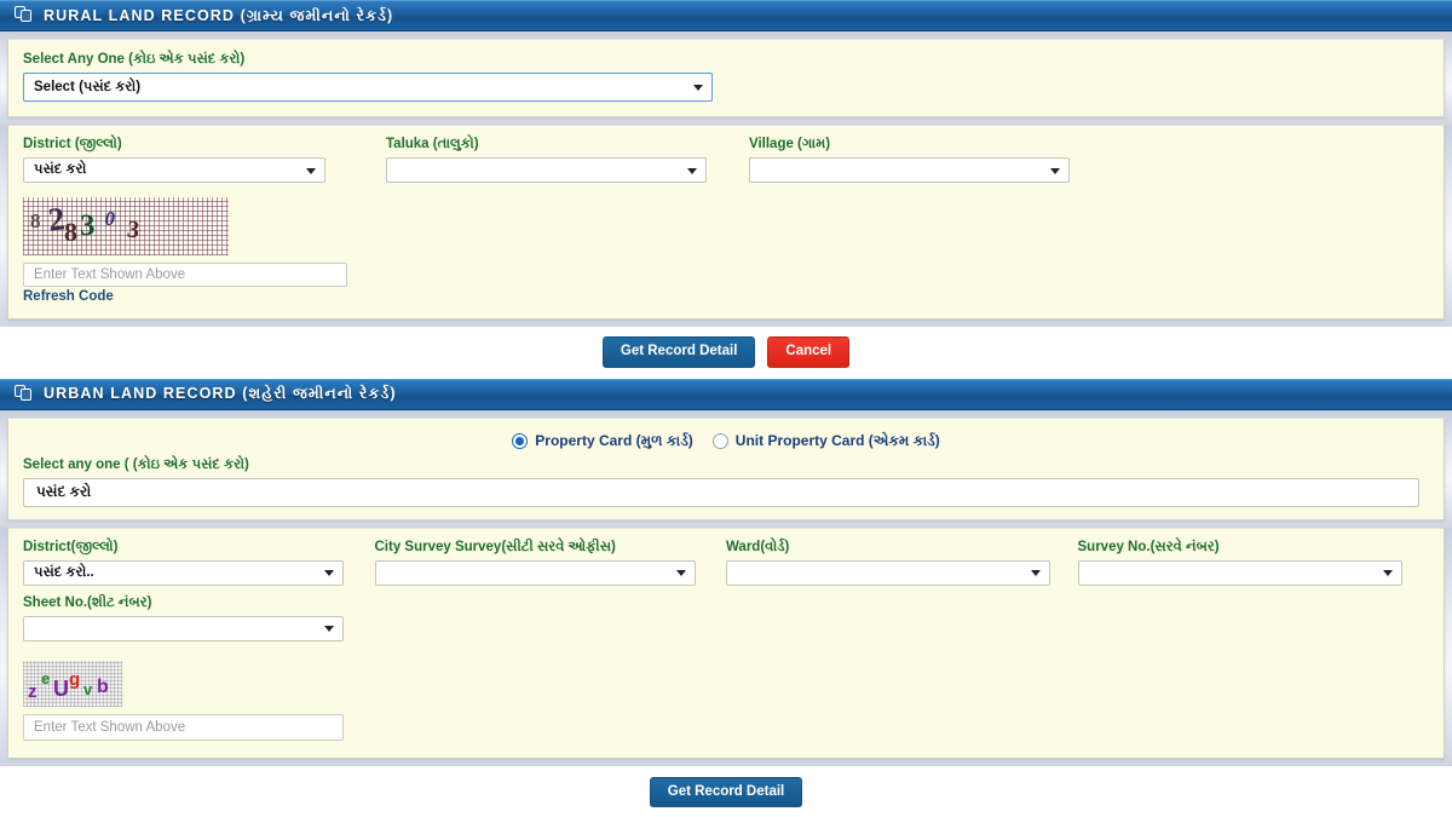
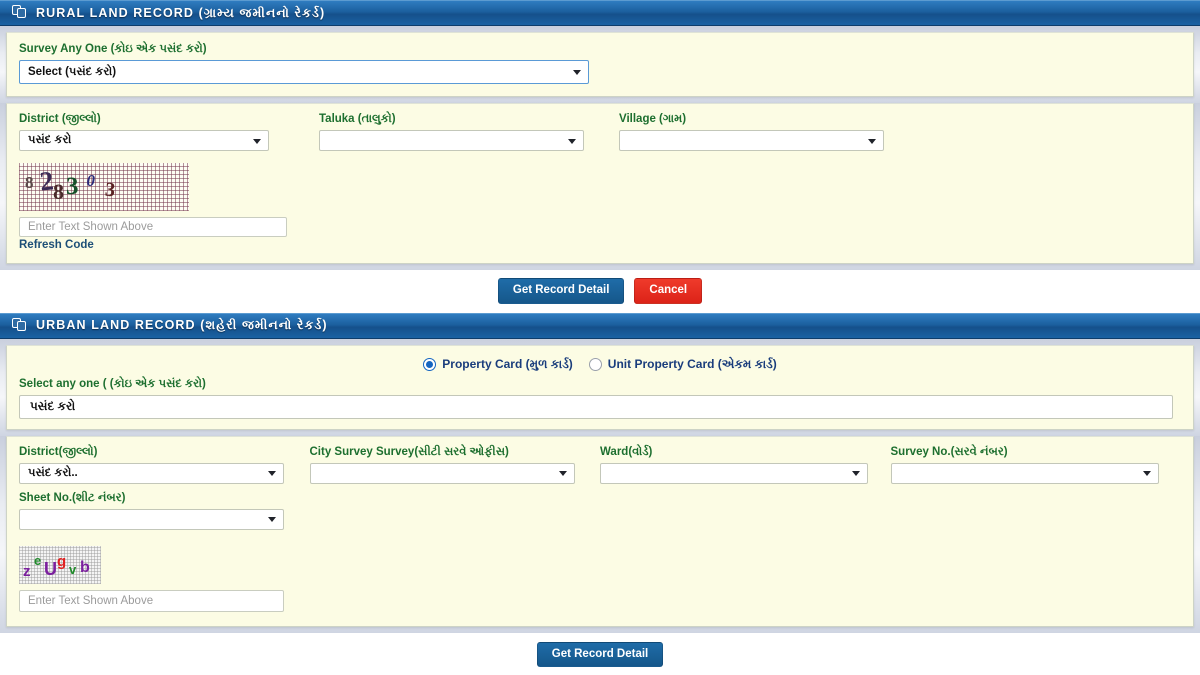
  RURAL LAND RECORD (ગ્રામ્ય જમીનનો રેકર્ડ)
- Select Any One (કોઇ એક પસંદ કરો)
+ Survey Any One (કોઇ એક પસંદ કરો)
  Select (પસંદ કરો)
  District (જીલ્લો)
  પસંદ કરો
  Taluka (તાલુકો)
  Village (ગામ)
  8
  8
  3
  0
  Enter Text Shown Above
  Refresh Code
  Get Record Detail
  Cancel
  URBAN LAND RECORD (શહેરી જમીનનો રેકર્ડ)
  Property Card (મુળ કાર્ડ)
  Unit Property Card (એકમ કાર્ડ)
  Select any one ( (કોઇ એક પસંદ કરો)
  પસંદ કરો
  District(જીલ્લો)
  પસંદ કરો..
  City Survey Survey(સીટી સરવે ઓફીસ)
  Ward(વોર્ડ)
  Survey No.(સરવે નંબર)
  Sheet No.(શીટ નંબર)
  z
  e
  U
  g
  v
  b
  Enter Text Shown Above
  Get Record Detail
